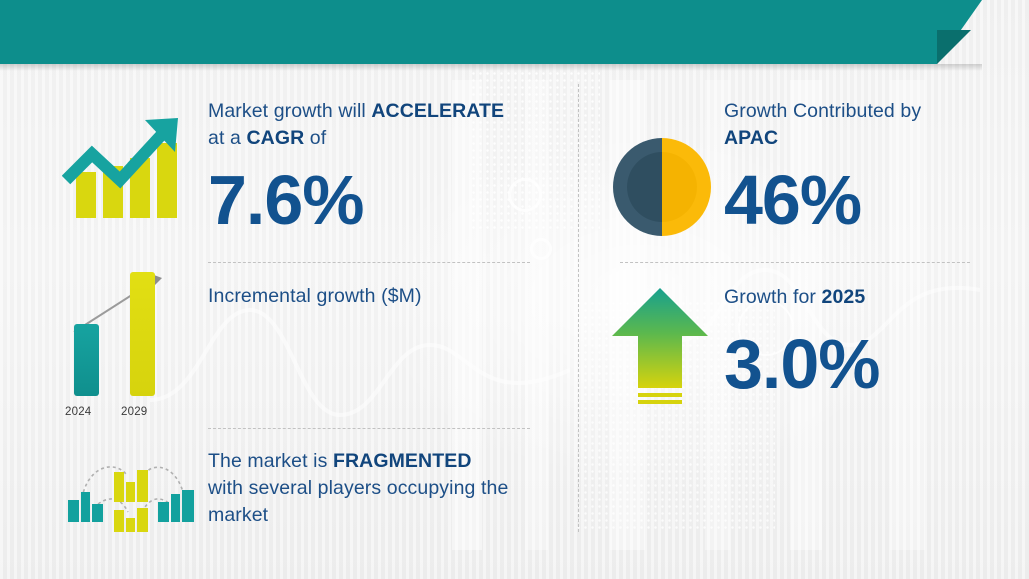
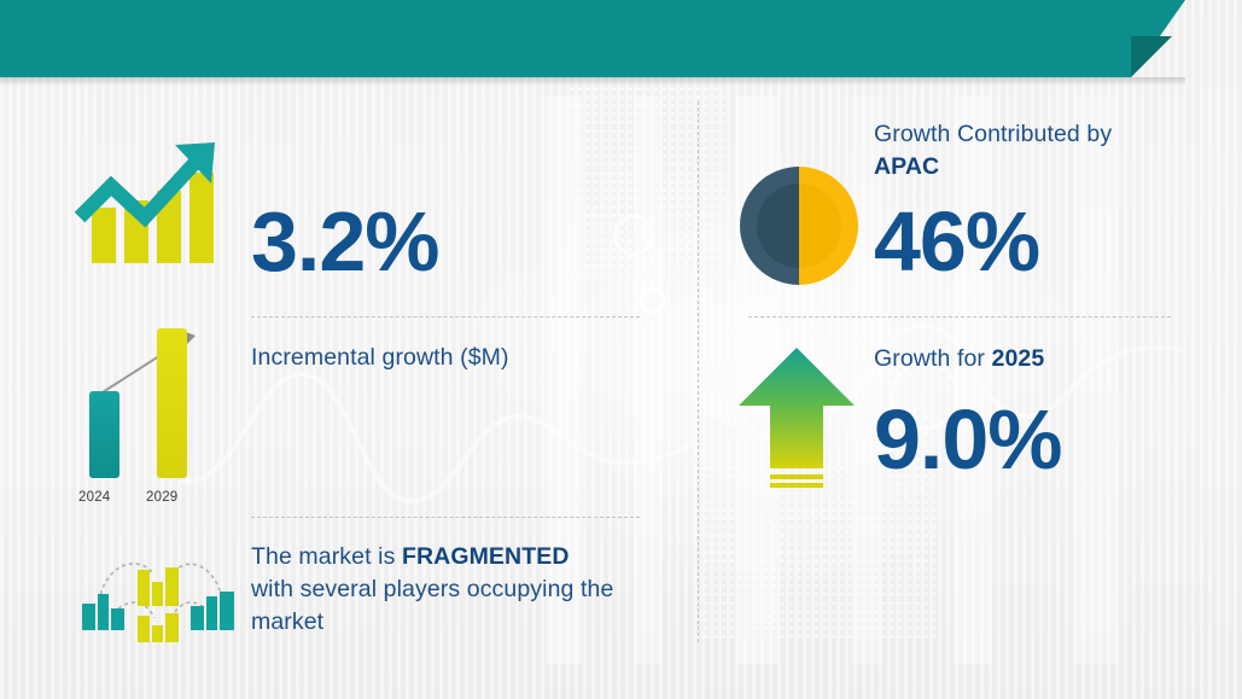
- Market growth will ACCELERATE
- at a CAGR of
- 7.6%
+ 3.2%
  2024
  2029
  Incremental growth ($M)
  The market is FRAGMENTED
  with several players occupying the market
  Growth Contributed by
  APAC
  46%
  Growth for 2025
- 3.0%
+ 9.0%
